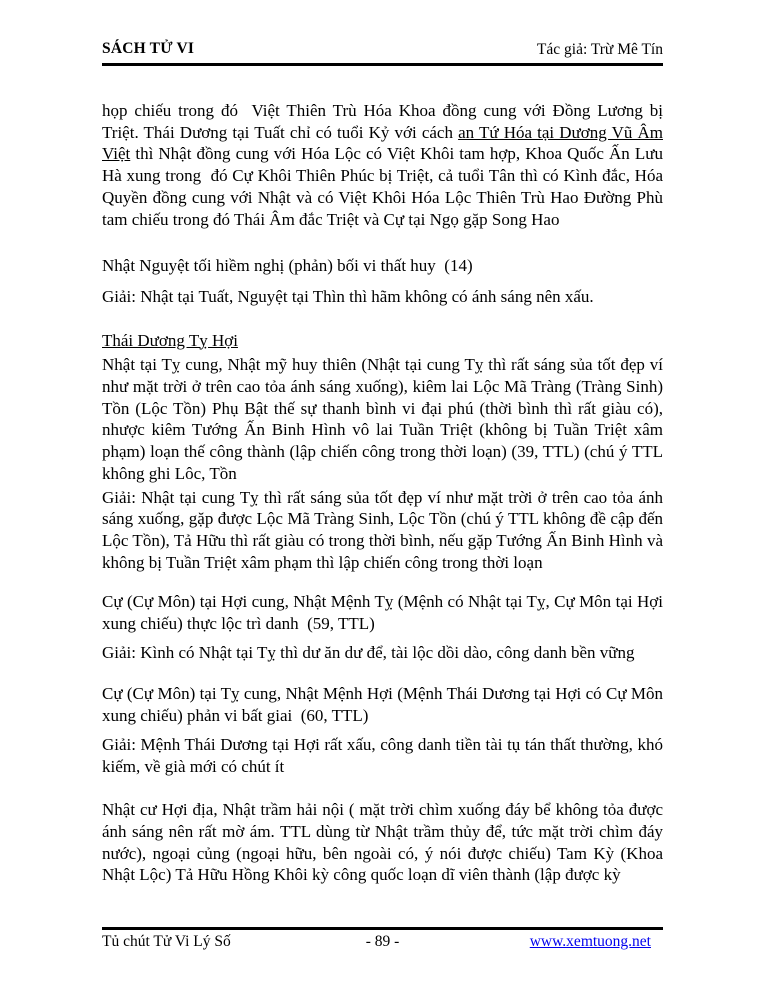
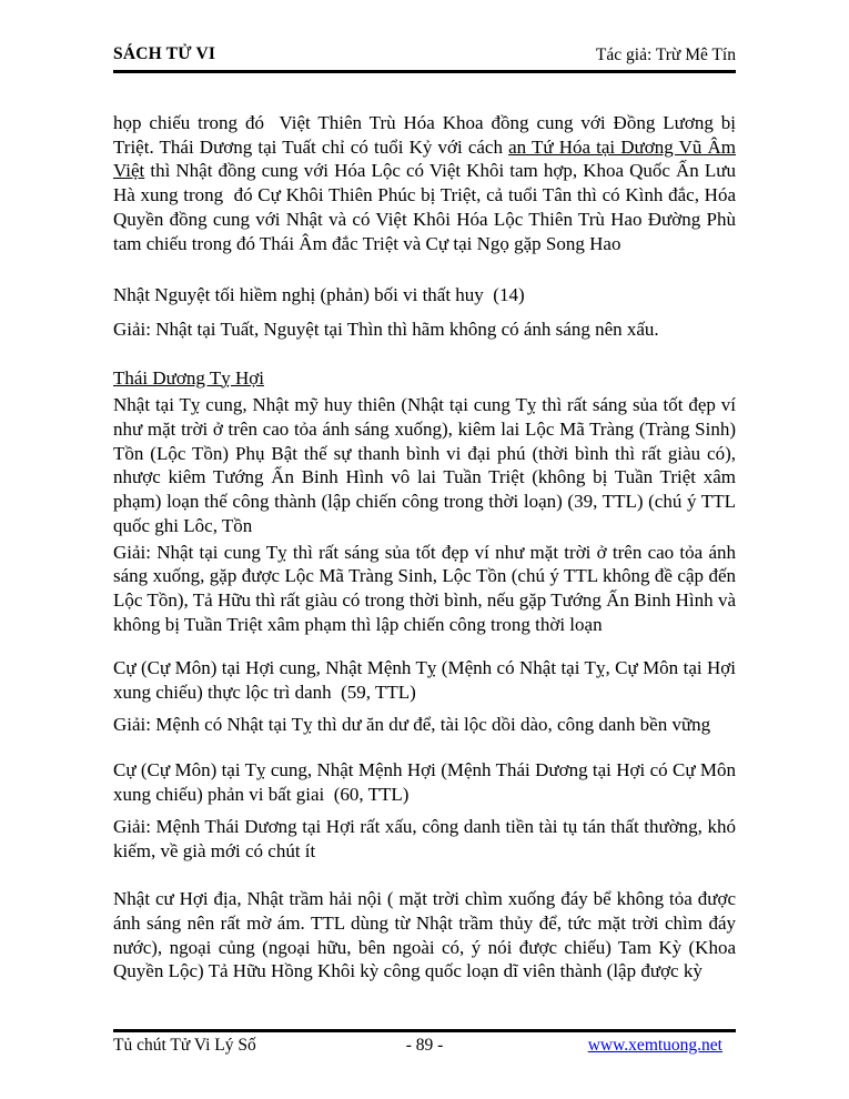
  SÁCH TỬ VI
  Tác giả: Trừ Mê Tín
  họp chiếu trong đó Việt Thiên Trù Hóa Khoa đồng cung với Đồng Lương bị Triệt. Thái Dương tại Tuất chỉ có tuổi Kỷ với cách an Tứ Hóa tại Dương Vũ Âm Việt thì Nhật đồng cung với Hóa Lộc có Việt Khôi tam hợp, Khoa Quốc Ấn Lưu Hà xung trong đó Cự Khôi Thiên Phúc bị Triệt, cả tuổi Tân thì có Kình đắc, Hóa Quyền đồng cung với Nhật và có Việt Khôi Hóa Lộc Thiên Trù Hao Đường Phù tam chiếu trong đó Thái Âm đắc Triệt và Cự tại Ngọ gặp Song Hao
  Nhật Nguyệt tối hiềm nghị (phản) bối vi thất huy (14)
  Giải: Nhật tại Tuất, Nguyệt tại Thìn thì hãm không có ánh sáng nên xấu.
  Thái Dương Tỵ Hợi
- Nhật tại Tỵ cung, Nhật mỹ huy thiên (Nhật tại cung Tỵ thì rất sáng sủa tốt đẹp ví như mặt trời ở trên cao tỏa ánh sáng xuống), kiêm lai Lộc Mã Tràng (Tràng Sinh) Tồn (Lộc Tồn) Phụ Bật thế sự thanh bình vi đại phú (thời bình thì rất giàu có), nhược kiêm Tướng Ấn Binh Hình vô lai Tuần Triệt (không bị Tuần Triệt xâm phạm) loạn thế công thành (lập chiến công trong thời loạn) (39, TTL) (chú ý TTL không ghi Lôc, Tồn
+ Nhật tại Tỵ cung, Nhật mỹ huy thiên (Nhật tại cung Tỵ thì rất sáng sủa tốt đẹp ví như mặt trời ở trên cao tỏa ánh sáng xuống), kiêm lai Lộc Mã Tràng (Tràng Sinh) Tồn (Lộc Tồn) Phụ Bật thế sự thanh bình vi đại phú (thời bình thì rất giàu có), nhược kiêm Tướng Ấn Binh Hình vô lai Tuần Triệt (không bị Tuần Triệt xâm phạm) loạn thế công thành (lập chiến công trong thời loạn) (39, TTL) (chú ý TTL quốc ghi Lôc, Tồn
  Giải: Nhật tại cung Tỵ thì rất sáng sủa tốt đẹp ví như mặt trời ở trên cao tỏa ánh sáng xuống, gặp được Lộc Mã Tràng Sinh, Lộc Tồn (chú ý TTL không đề cập đến Lộc Tồn), Tả Hữu thì rất giàu có trong thời bình, nếu gặp Tướng Ấn Binh Hình và không bị Tuần Triệt xâm phạm thì lập chiến công trong thời loạn
  Cự (Cự Môn) tại Hợi cung, Nhật Mệnh Tỵ (Mệnh có Nhật tại Tỵ, Cự Môn tại Hợi xung chiếu) thực lộc trì danh (59, TTL)
- Giải: Kình có Nhật tại Tỵ thì dư ăn dư để, tài lộc dồi dào, công danh bền vững
+ Giải: Mệnh có Nhật tại Tỵ thì dư ăn dư để, tài lộc dồi dào, công danh bền vững
  Cự (Cự Môn) tại Tỵ cung, Nhật Mệnh Hợi (Mệnh Thái Dương tại Hợi có Cự Môn xung chiếu) phản vi bất giai (60, TTL)
  Giải: Mệnh Thái Dương tại Hợi rất xấu, công danh tiền tài tụ tán thất thường, khó kiếm, về già mới có chút ít
- Nhật cư Hợi địa, Nhật trầm hải nội ( mặt trời chìm xuống đáy bể không tỏa được ánh sáng nên rất mờ ám. TTL dùng từ Nhật trầm thủy để, tức mặt trời chìm đáy nước), ngoại củng (ngoại hữu, bên ngoài có, ý nói được chiếu) Tam Kỳ (Khoa Nhật Lộc) Tả Hữu Hồng Khôi kỳ công quốc loạn dĩ viên thành (lập được kỳ
+ Nhật cư Hợi địa, Nhật trầm hải nội ( mặt trời chìm xuống đáy bể không tỏa được ánh sáng nên rất mờ ám. TTL dùng từ Nhật trầm thủy để, tức mặt trời chìm đáy nước), ngoại củng (ngoại hữu, bên ngoài có, ý nói được chiếu) Tam Kỳ (Khoa Quyền Lộc) Tả Hữu Hồng Khôi kỳ công quốc loạn dĩ viên thành (lập được kỳ
  Tủ chút Tử Vi Lý Số
  - 89 -
  www.xemtuong.net
